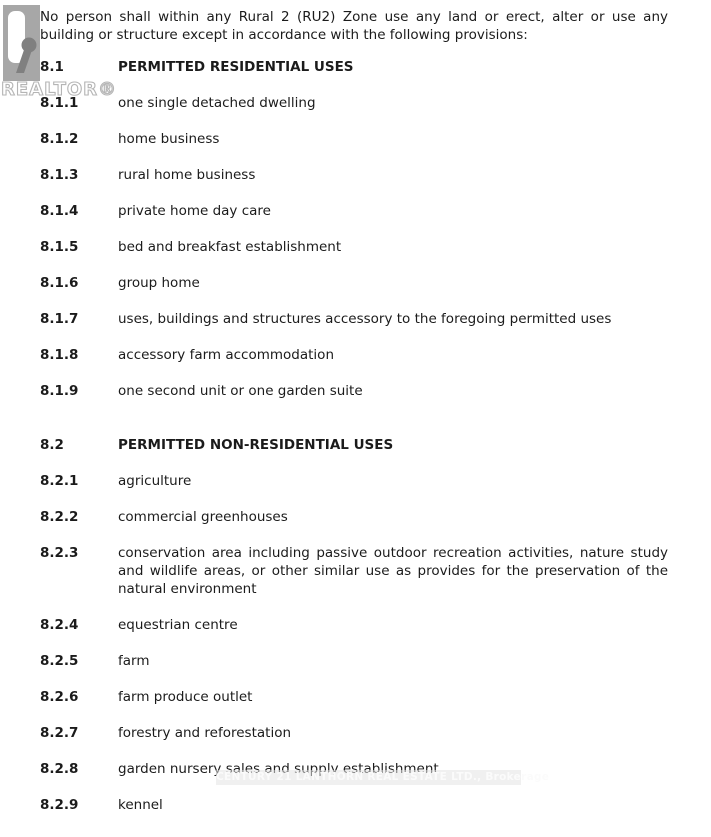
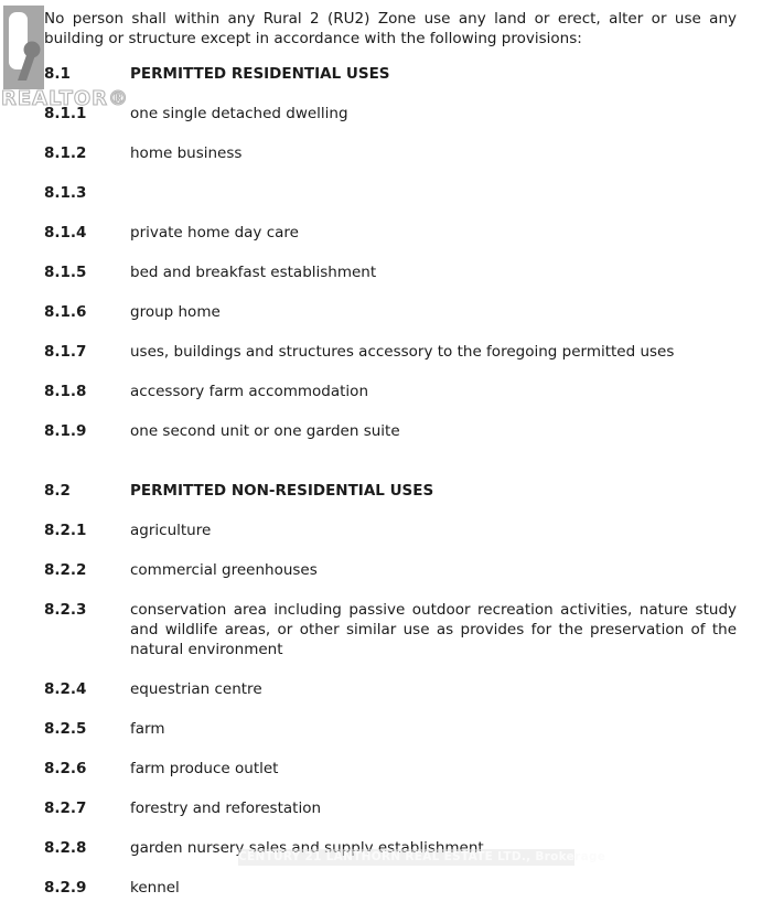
  REALTOR®
  No person shall within any Rural 2 (RU2) Zone use any land or erect, alter or use any building or structure except in accordance with the following provisions:
  8.1
  PERMITTED RESIDENTIAL USES
  8.1.1
  one single detached dwelling
  8.1.2
  home business
  8.1.3
- rural home business
  8.1.4
  private home day care
  8.1.5
  bed and breakfast establishment
  8.1.6
  group home
  8.1.7
  uses, buildings and structures accessory to the foregoing permitted uses
  8.1.8
  accessory farm accommodation
  8.1.9
  one second unit or one garden suite
  8.2
  PERMITTED NON-RESIDENTIAL USES
  8.2.1
  agriculture
  8.2.2
  commercial greenhouses
  8.2.3
  conservation area including passive outdoor recreation activities, nature study and wildlife areas, or other similar use as provides for the preservation of the natural environment
  8.2.4
  equestrian centre
  8.2.5
  farm
  8.2.6
  farm produce outlet
  8.2.7
  forestry and reforestation
  8.2.8
  garden nursery sales and supply establishment
  8.2.9
  kennel
  CENTURY 21 LANTHORN REAL ESTATE LTD., Brokerage
